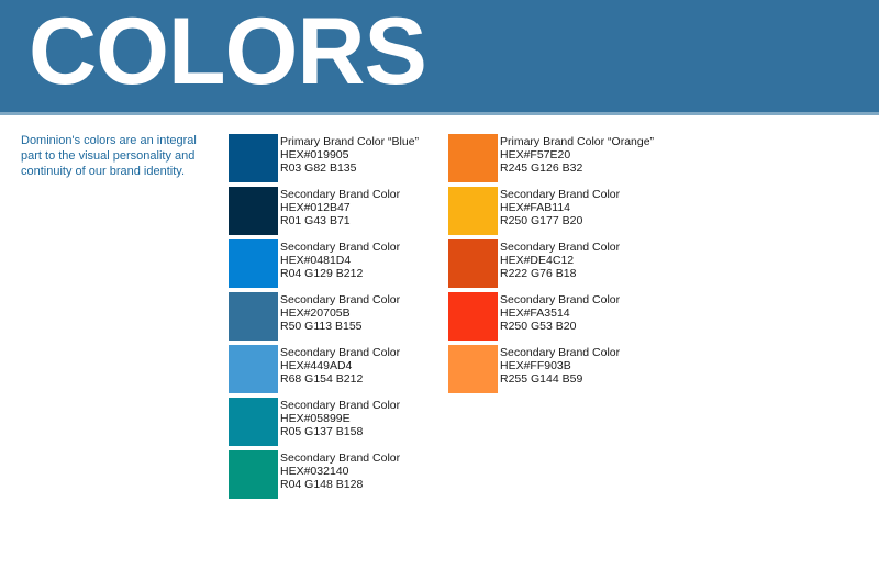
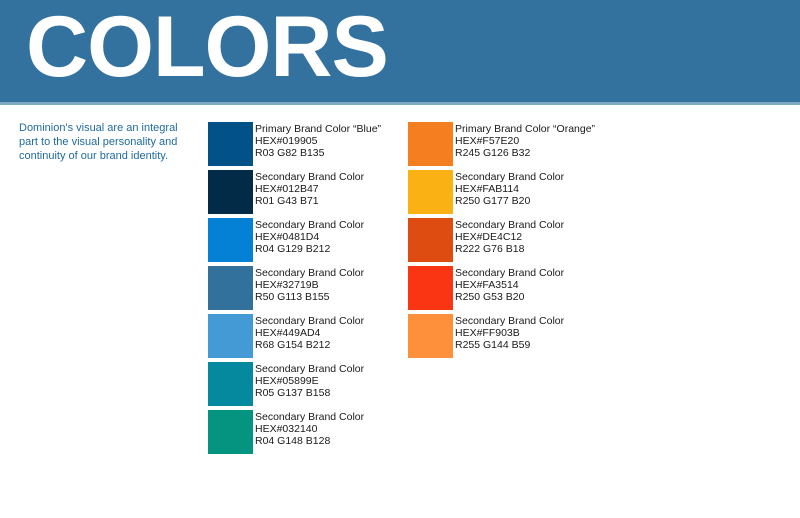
  COLORS
- Dominion's colors are an integral part to the visual personality and continuity of our brand identity.
+ Dominion's visual are an integral part to the visual personality and continuity of our brand identity.
  Primary Brand Color “Blue”
  HEX#019905
  R03 G82 B135
  Secondary Brand Color
  HEX#012B47
  R01 G43 B71
  Secondary Brand Color
  HEX#0481D4
  R04 G129 B212
  Secondary Brand Color
- HEX#20705B
+ HEX#32719B
  R50 G113 B155
  Secondary Brand Color
  HEX#449AD4
  R68 G154 B212
  Secondary Brand Color
  HEX#05899E
  R05 G137 B158
  Secondary Brand Color
  HEX#032140
  R04 G148 B128
  Primary Brand Color “Orange”
  HEX#F57E20
  R245 G126 B32
  Secondary Brand Color
  HEX#FAB114
  R250 G177 B20
  Secondary Brand Color
  HEX#DE4C12
  R222 G76 B18
  Secondary Brand Color
  HEX#FA3514
  R250 G53 B20
  Secondary Brand Color
  HEX#FF903B
  R255 G144 B59
